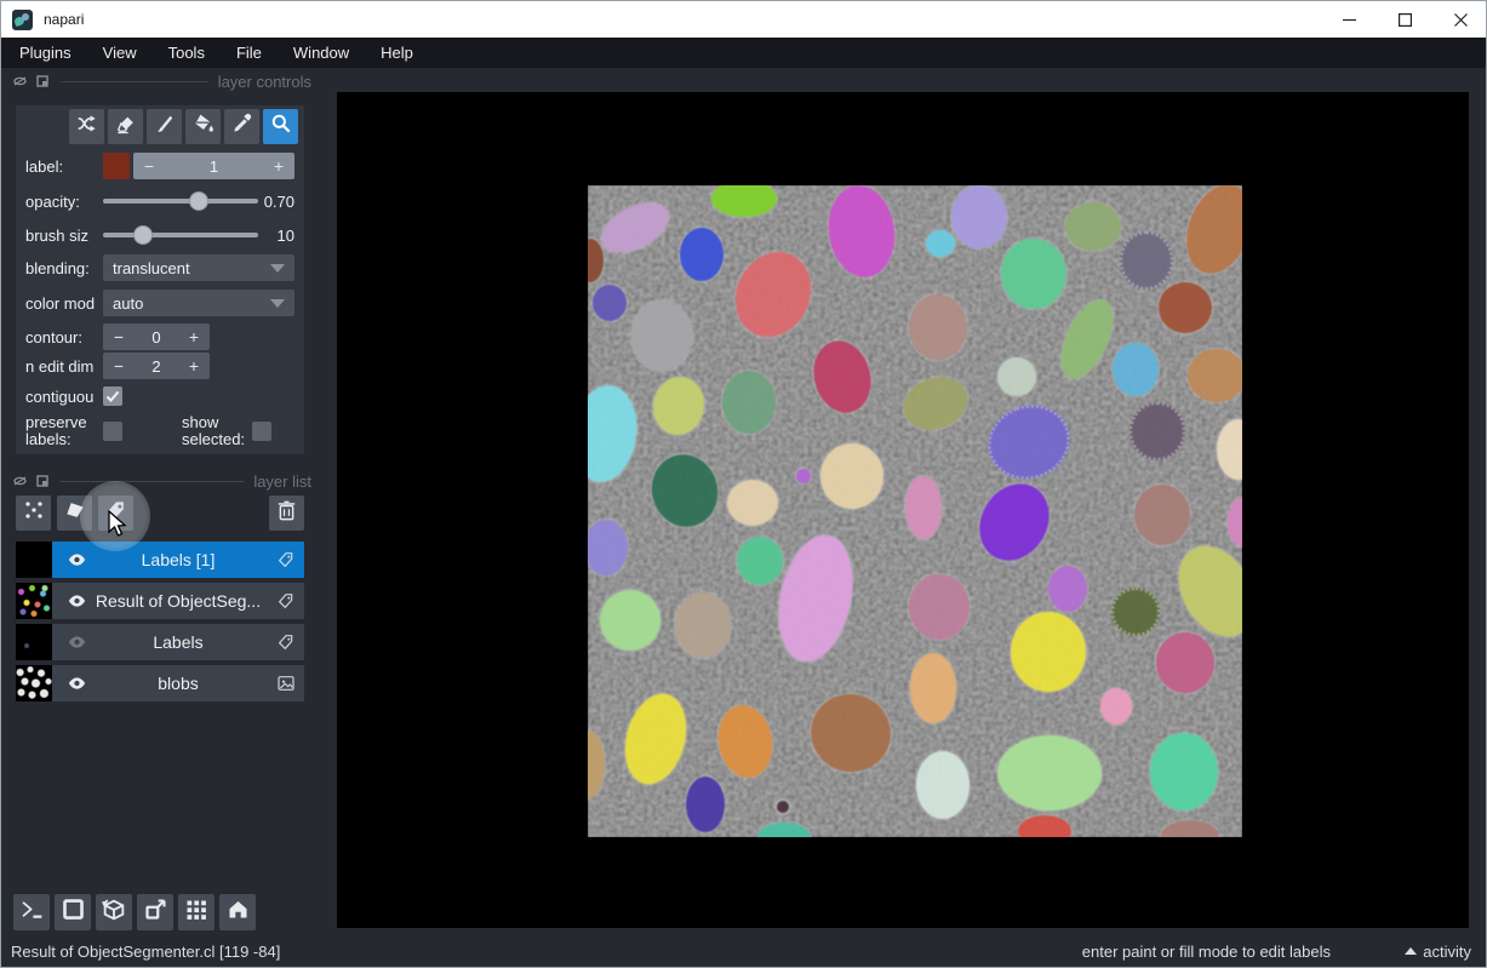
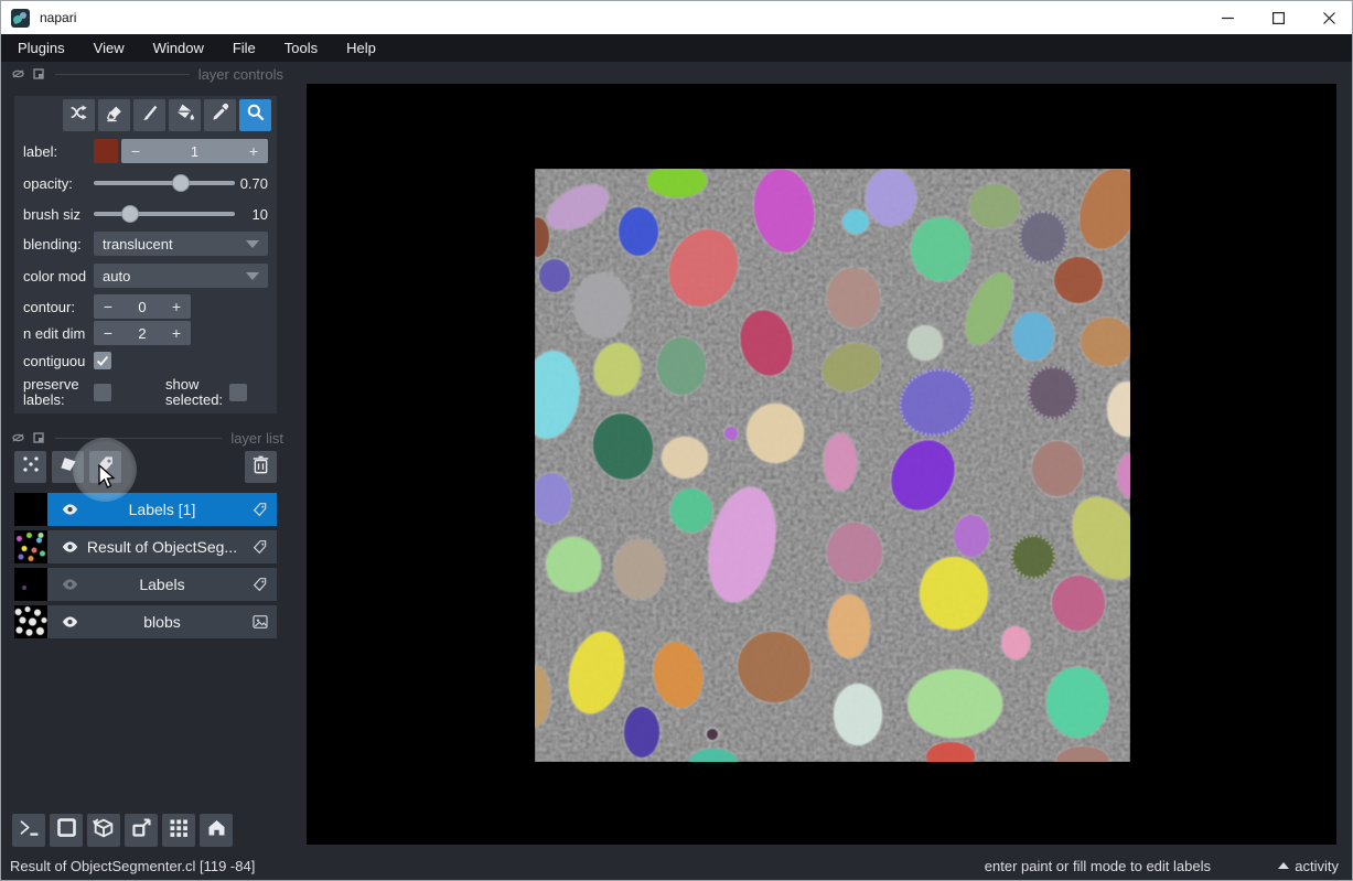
  napari
  Plugins
  View
- Tools
+ Window
  File
- Window
+ Tools
  Help
  layer controls
  label:
  −
  1
  +
  opacity:
  0.70
  brush siz
  10
  blending:
  translucent
  color mod
  auto
  contour:
  −
  0
  +
  n edit dim
  −
  2
  +
  contiguou
  preserve
  labels:
  show
  selected:
  layer list
  Labels [1]
  Result of ObjectSeg...
  Labels
  blobs
  Result of ObjectSegmenter.cl [119 -84]
  enter paint or fill mode to edit labels
  activity
